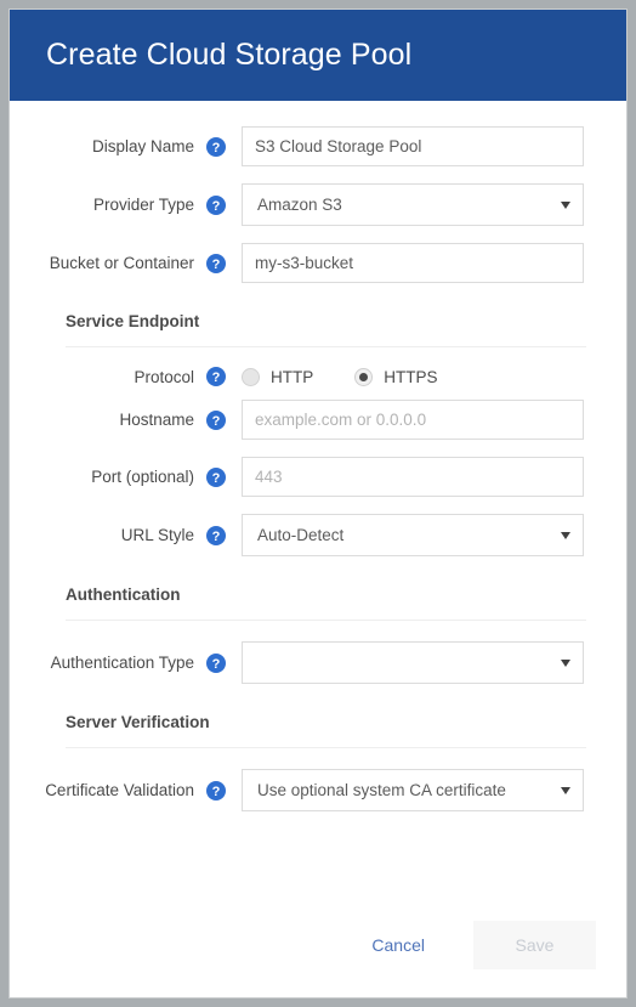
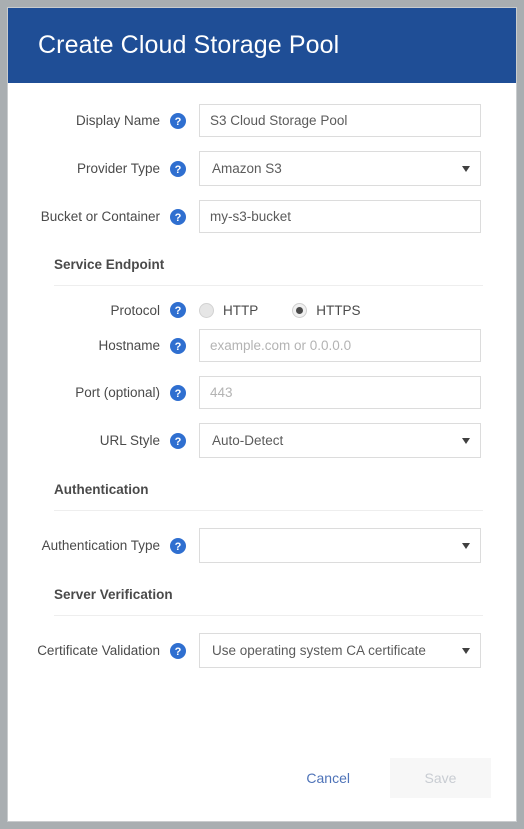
  Create Cloud Storage Pool
  Display Name
  ?
  S3 Cloud Storage Pool
  Provider Type
  ?
  Amazon S3
  Bucket or Container
  ?
  my-s3-bucket
  Service Endpoint
  Protocol
  ?
  HTTP
  HTTPS
  Hostname
  ?
  example.com or 0.0.0.0
  Port (optional)
  ?
  443
  URL Style
  ?
  Auto-Detect
  Authentication
  Authentication Type
  ?
  Server Verification
  Certificate Validation
  ?
- Use optional system CA certificate
+ Use operating system CA certificate
  Cancel
  Save
